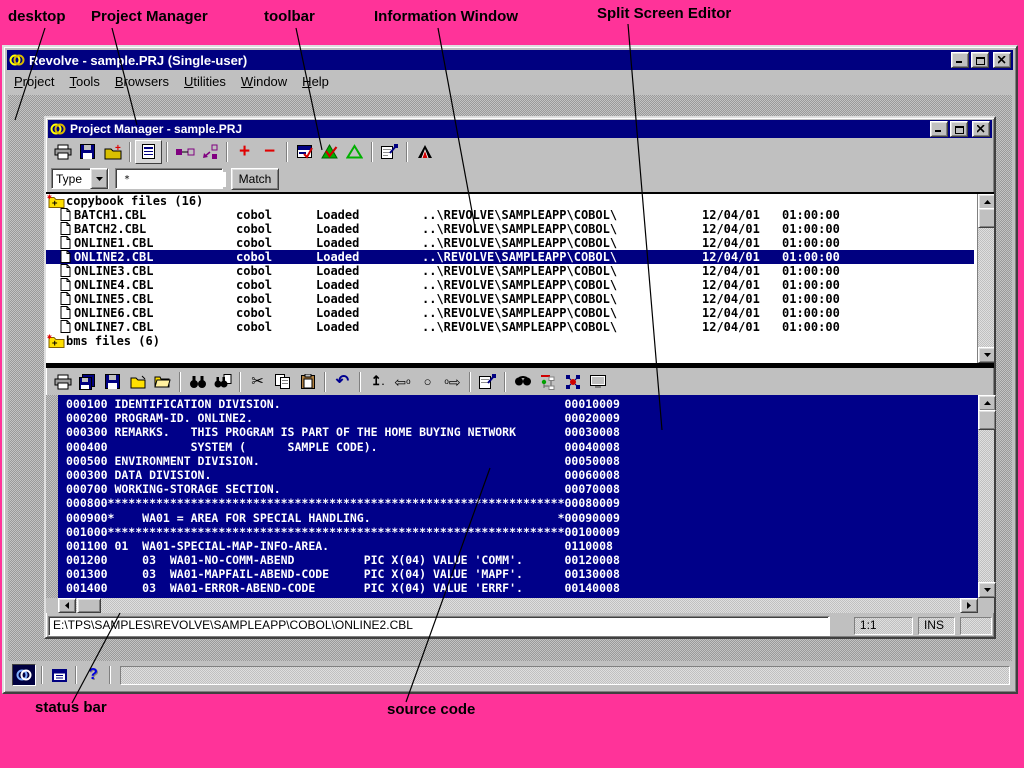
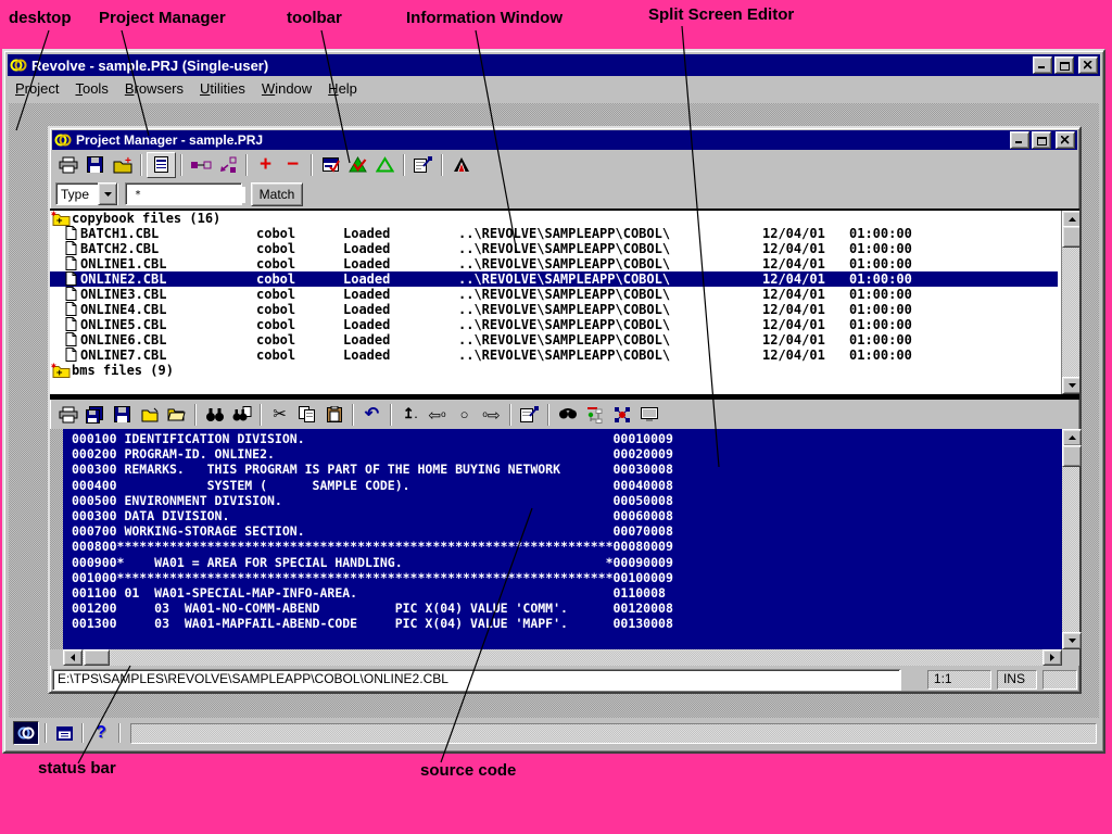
  desktop
  Project Manager
  toolbar
  Information Window
  Split Screen Editor
  status bar
  source code
  Revolve - samle.PRJ (Single-user)
  Project
  Tools
  B owsers
  Utilities
  Window
  elp
  Project Manager - sample.PRJ
  +
  +
  −
  Type
  *
  Match
  +
  ✱
  copybook files (16)
  BATCH1.CBL
  cobol
  Loaded
  ..\REVOLVE\SAMPLEAPP\COBOL\
  12/04/01
  01:00:00
  BATCH2.CBL
  cobol
  Loaded
  ..\REVOLVE\SAMPLEAPP\COBOL\
  12/04/01
  01:00:00
  ONLINE1.CBL
  cobol
  Loaded
  ..\REVOLVE\SAMPLEAPP\COBOL\
  12/04/01
  01:00:00
  ONLINE2.CBL
  cobol
  Loaded
  ..\REVOLVE\SAMPLEAPP\COBOL\
  12/04/01
  01:00:00
  ONLINE3.CBL
  cobol
  Loaded
  ..\REVOLVE\SAMPLEAPP\COBOL\
  12/04/01
  01:00:00
  ONLINE4.CBL
  cobol
  Loaded
  ..\REVOLVE\SAMPLEAPP\COBOL\
  12/04/01
  01:00:00
  ONLINE5.CBL
  cobol
  Loaded
  ..\REVOLVE\SAMPLEAPP\COBOL\
  12/04/01
  01:00:00
  ONLINE6.CBL
  cobol
  Loaded
  ..\REVOLVE\SAMPLEAPP\COBOL\
  12/04/01
  01:00:00
  ONLINE7.CBL
  cobol
  Loaded
  ..\REVOLVE\SAMPLEAPP\COBOL\
  12/04/01
  01:00:00
  +
  ✱
- bms files (6)
+ bms files (9)
  ✂
  ↶
  ↥.
  ⇦o
  ○
  o⇨
  000100 IDENTIFICATION DIVISION.
  00010009
  000200 PROGRAM-ID. ONLINE2.
  00020009
  000300 REMARKS. THIS PROGRAM IS PART OF THE HOME BUYING NETWORK
  00030008
  000400 SYSTEM ( SAMPLE CODE).
  00040008
  000500 ENVIRONMENT DIVISION.
  00050008
  000300 DATA DIVISION.
  00060008
  000700 WORKING-STORAGE SECTION.
  00070008
  000800*****************************************************************
  00080009
  000900* WA01 = AREA FOR SPECIAL HANDLING.
  *
  00090009
  001000******************************************************************
  00100009
  001100 01 WA01-SPECIAL-MAP-INFO-AREA.
  0110008
  001200 03 WA01-NO-COMM-ABEND
  PIC X(04) VALE 'COMM'.
  00120008
  001300 03 WA01-MAPFAIL-ABEND-CODE
  PIC X(04) VALUE 'MAPF'.
  00130008
- 001400 03 WA01-ERROR-ABEND-CODE
- PIC X(04) VALUE 'ERRF'.
- 00140008
  E:\TPS\SAMPLES\REVOLVE\SAMPLEAPP\COBOL\ONLINE2.CBL
  1:1
  INS
  ?
